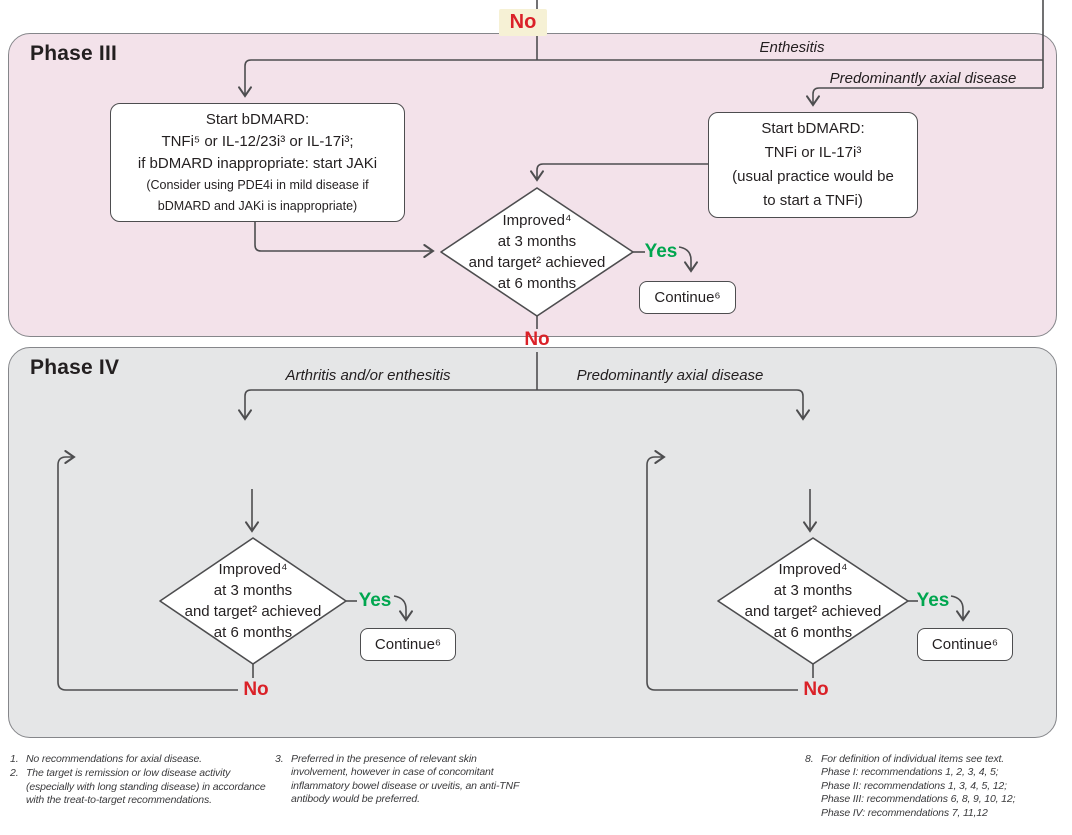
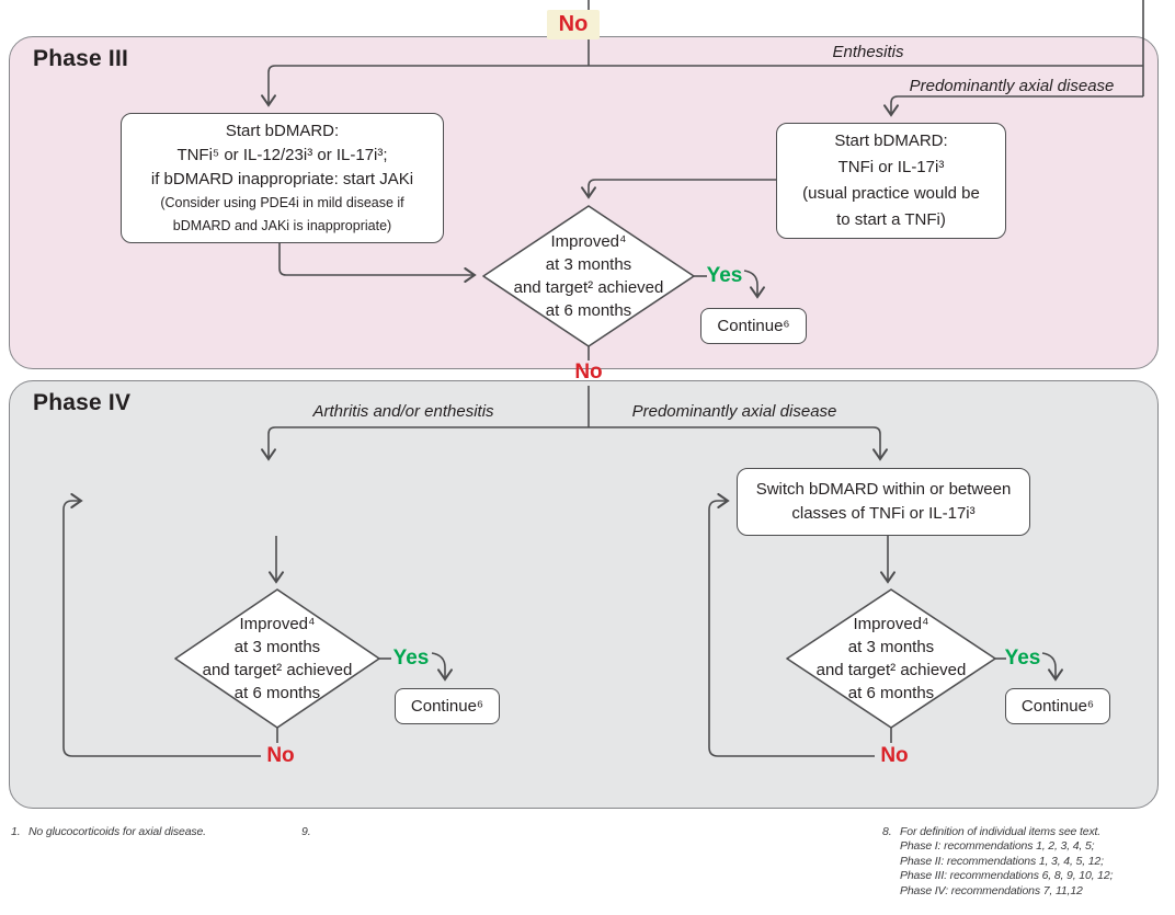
  No
  Phase III
  Enthesitis
  Predominantly axial disease
  Start bDMARD:
  TNFi⁵ or IL-12/23i³ or IL-17i³;
  if bDMARD inappropriate: start JAKi
  (Consider using PDE4i in mild disease if
  bDMARD and JAKi is inappropriate)
  Start bDMARD:
  TNFi or IL-17i³
  (usual practice would be
  to start a TNFi)
  Improved⁴
  at 3 months
  and target² achieved
  at 6 months
  Yes
  Continue⁶
  No
  Phase IV
  Arthritis and/or enthesitis
  Predominantly axial disease
+ Switch bDMARD within or between
+ classes of TNFi or IL-17i³
  Improved⁴
  at 3 months
  and target² achieved
  at 6 months
  Improved⁴
  at 3 months
  and target² achieved
  at 6 months
  Yes
  Yes
  Continue⁶
  Continue⁶
  No
  No
  1.
- No recommendations for axial disease.
+ No glucocorticoids for axial disease.
- 2.
- The target is remission or low disease activity
- (especially with long standing disease) in accordance
- with the treat-to-target recommendations.
- 3.
+ 9.
- Preferred in the presence of relevant skin
- involvement, however in case of concomitant
- inflammatory bowel disease or uveitis, an anti-TNF
- antibody would be preferred.
  8.
  For definition of individual items see text.
  Phase I: recommendations 1, 2, 3, 4, 5;
  Phase II: recommendations 1, 3, 4, 5, 12;
  Phase III: recommendations 6, 8, 9, 10, 12;
  Phase IV: recommendations 7, 11,12
